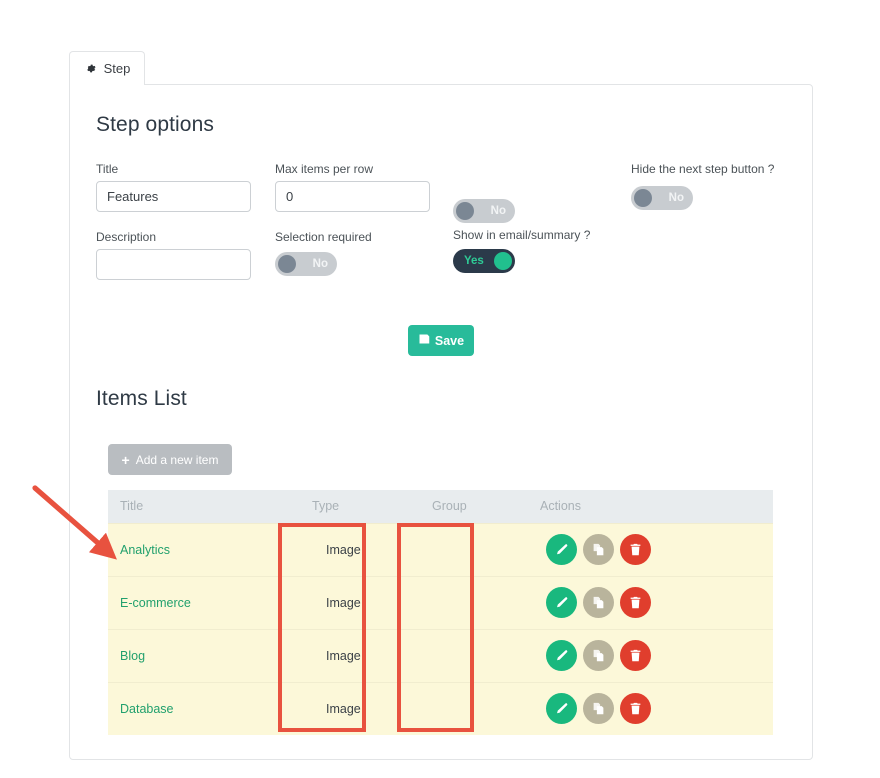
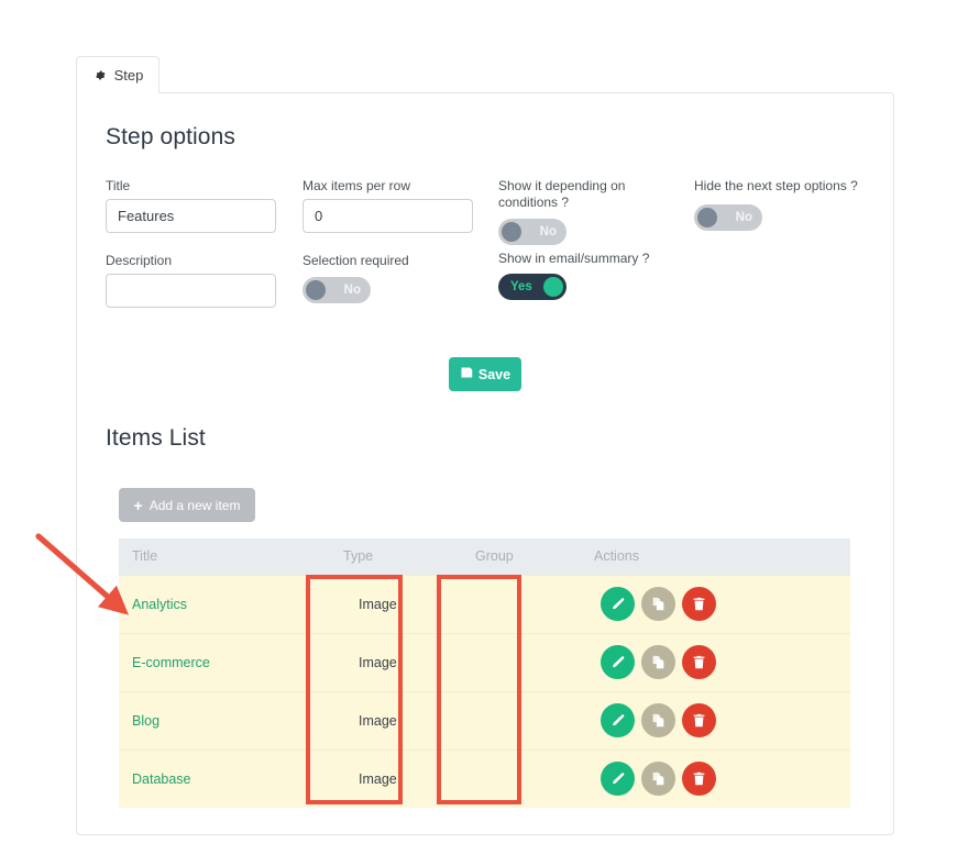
  Step
  Step options
  Title
  Features
  Max items per row
  0
+ Show it depending on conditions ?
  No
- Hide the next step button ?
+ Hide the next step options ?
  No
  Description
  Selection required
  No
  Show in email/summary ?
  Yes
  Save
  Items List
  +
  Add a new item
  Title	Type	Group	Actions
  Analytics	Image
  E-commerce	Image
  Blog	Image
  Database	Image
